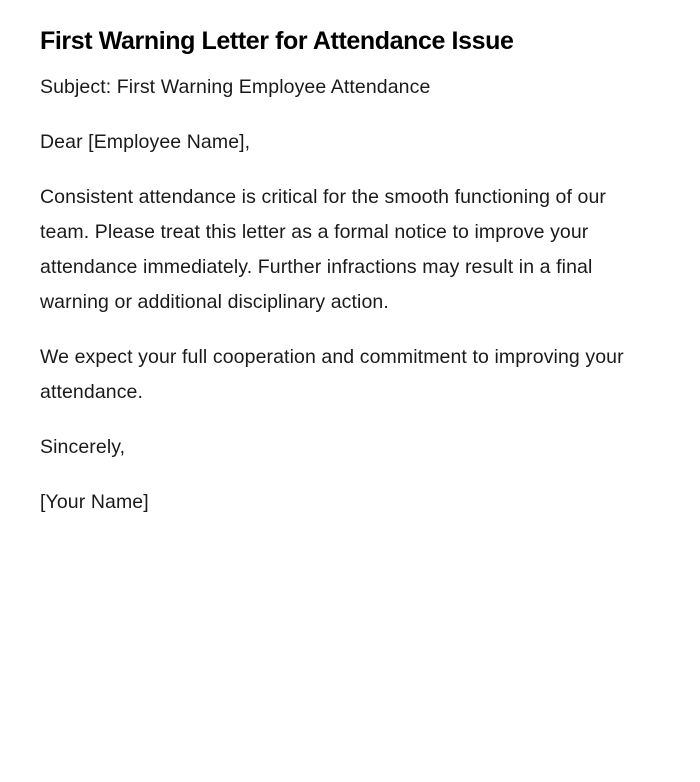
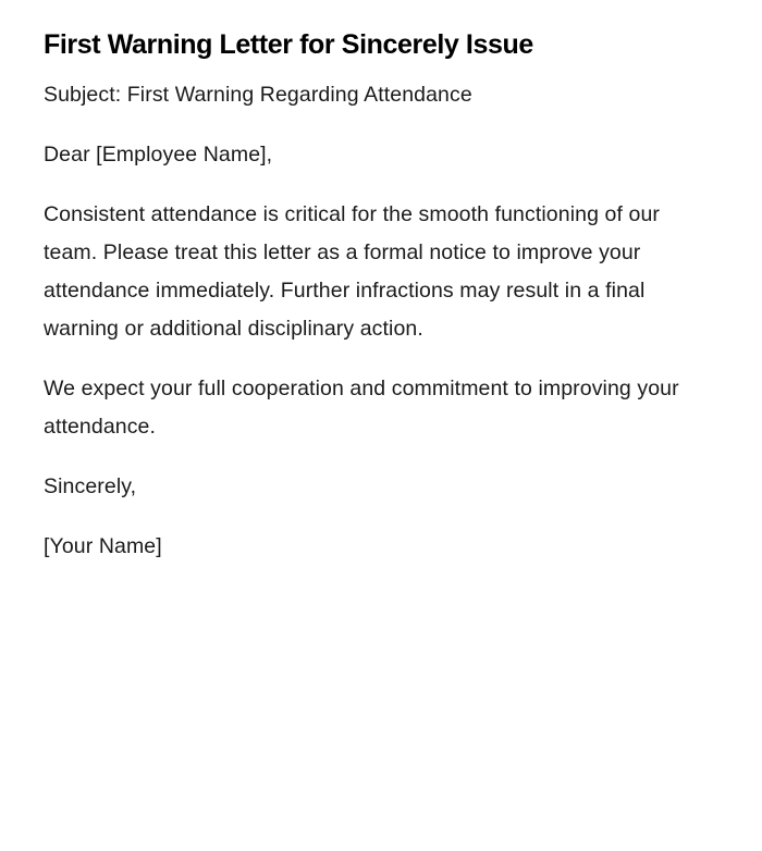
- First Warning Letter for Attendance Issue
+ First Warning Letter for Sincerely Issue
- Subject: First Warning Employee Attendance
+ Subject: First Warning Regarding Attendance
  Dear [Employee Name],
  Consistent attendance is critical for the smooth functioning of our team. Please treat this letter as a formal notice to improve your attendance immediately. Further infractions may result in a final warning or additional disciplinary action.
  We expect your full cooperation and commitment to improving your attendance.
  Sincerely,
  [Your Name]
